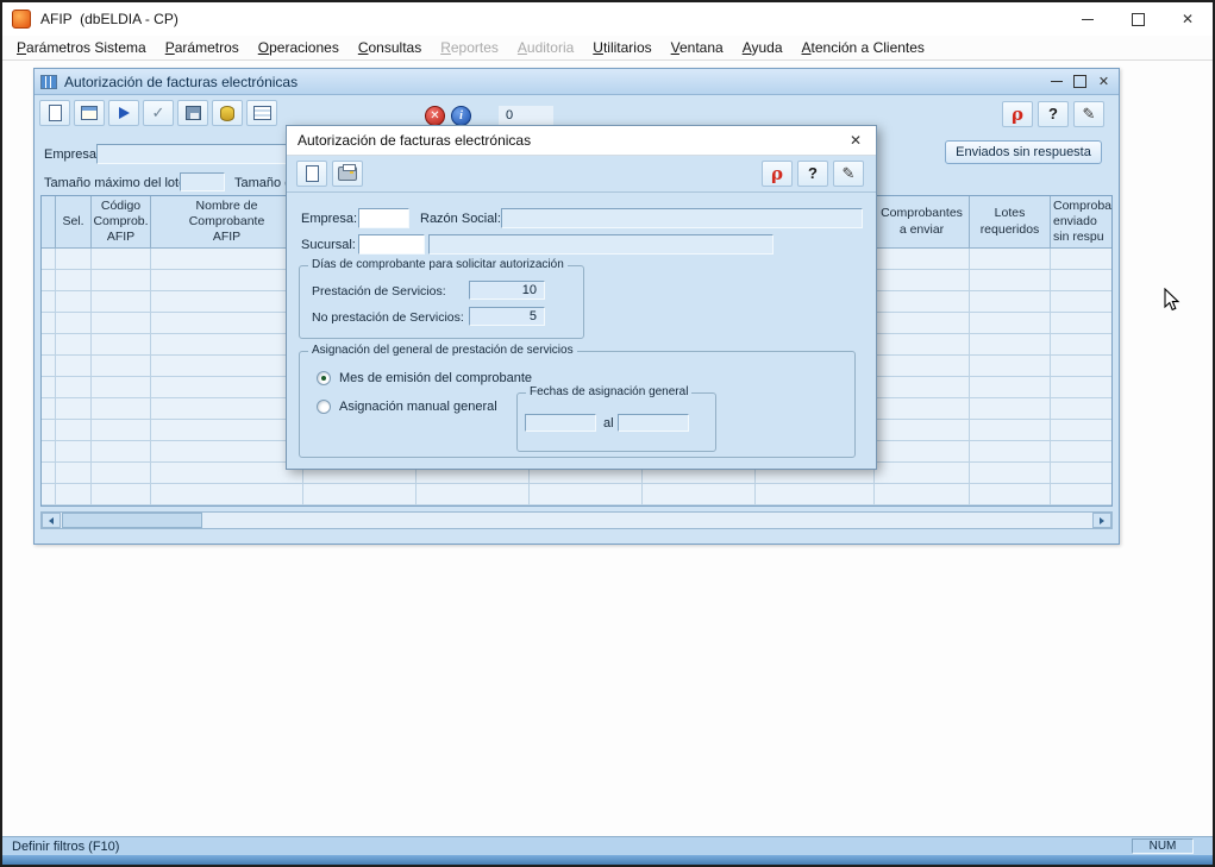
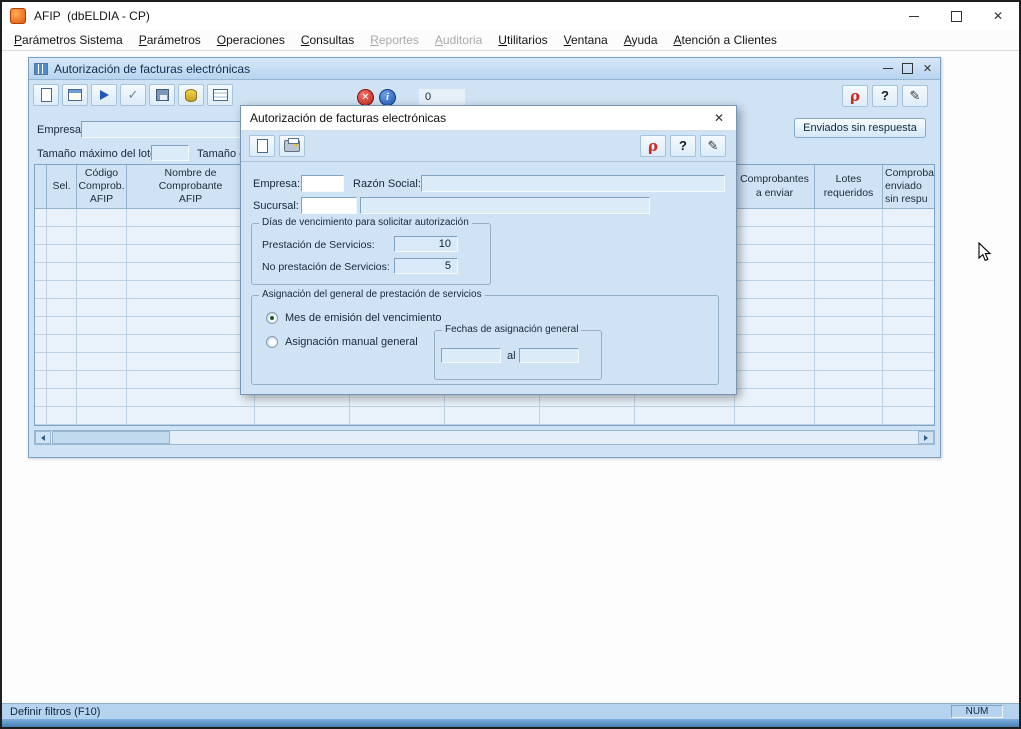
  AFIP (dbELDIA - CP)
  Parámetros Sistema
  Parámetros
  Operaciones
  Consultas
  Reportes
  Auditoria
  Utilitarios
  Ventana
  Ayuda
  Atención a Clientes
  Autorización de facturas electrónicas
  0
  Empresa
  Enviados sin respuesta
  Tamaño máximo del lot
  Sel.
  Código
  Comprob.
  AFIP
  Nombre de
  Comprobante
  AFIP
  Comprobantes
  a enviar
  Lotes
  requeridos
  Comproba
  enviado
  sin respu
  Autorización de facturas electrónicas
  Empresa:
  Razón Social:
  Sucursal:
- Días de comprobante para solicitar autorización
+ Días de vencimiento para solicitar autorización
  Prestación de Servicios:
  10
  No prestación de Servicios:
  5
  Asignación del general de prestación de servicios
- Mes de emisión del comprobante
+ Mes de emisión del vencimiento
  Asignación manual general
  Fechas de asignación general
  al
  Definir filtros (F10)
  NUM
